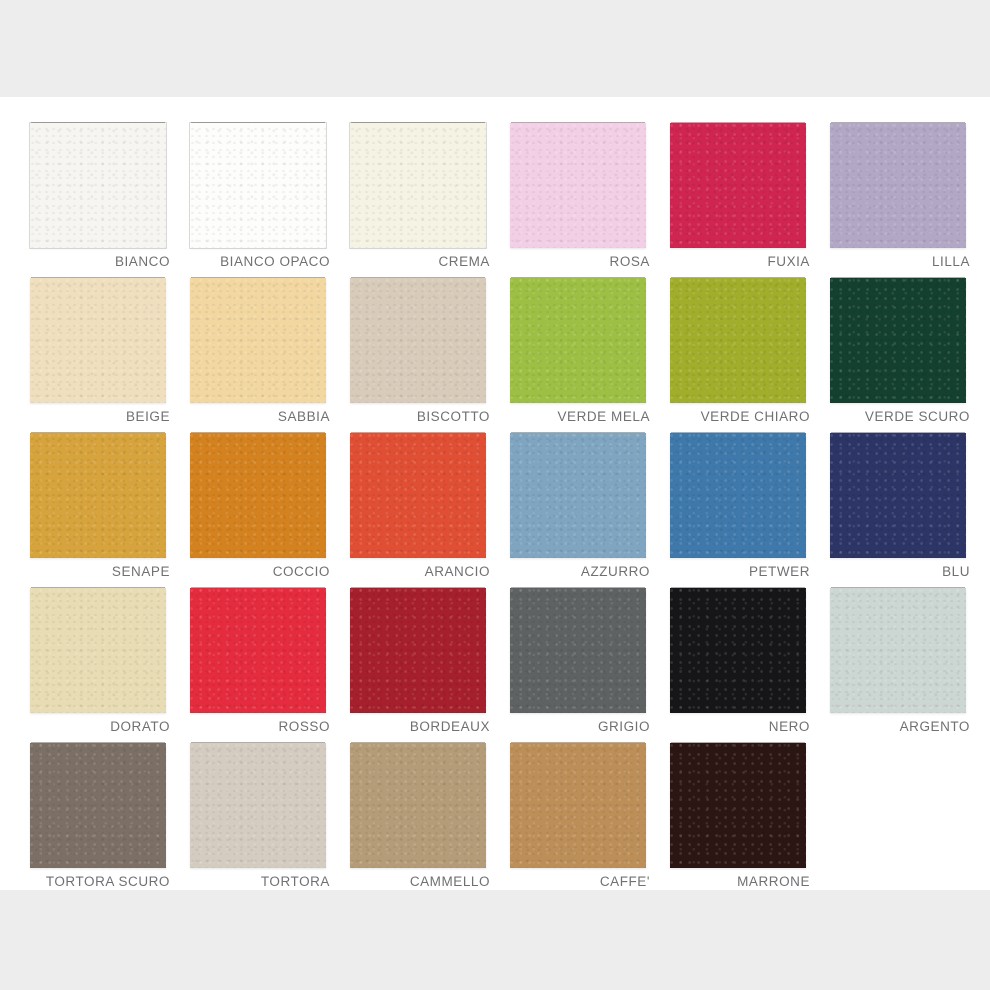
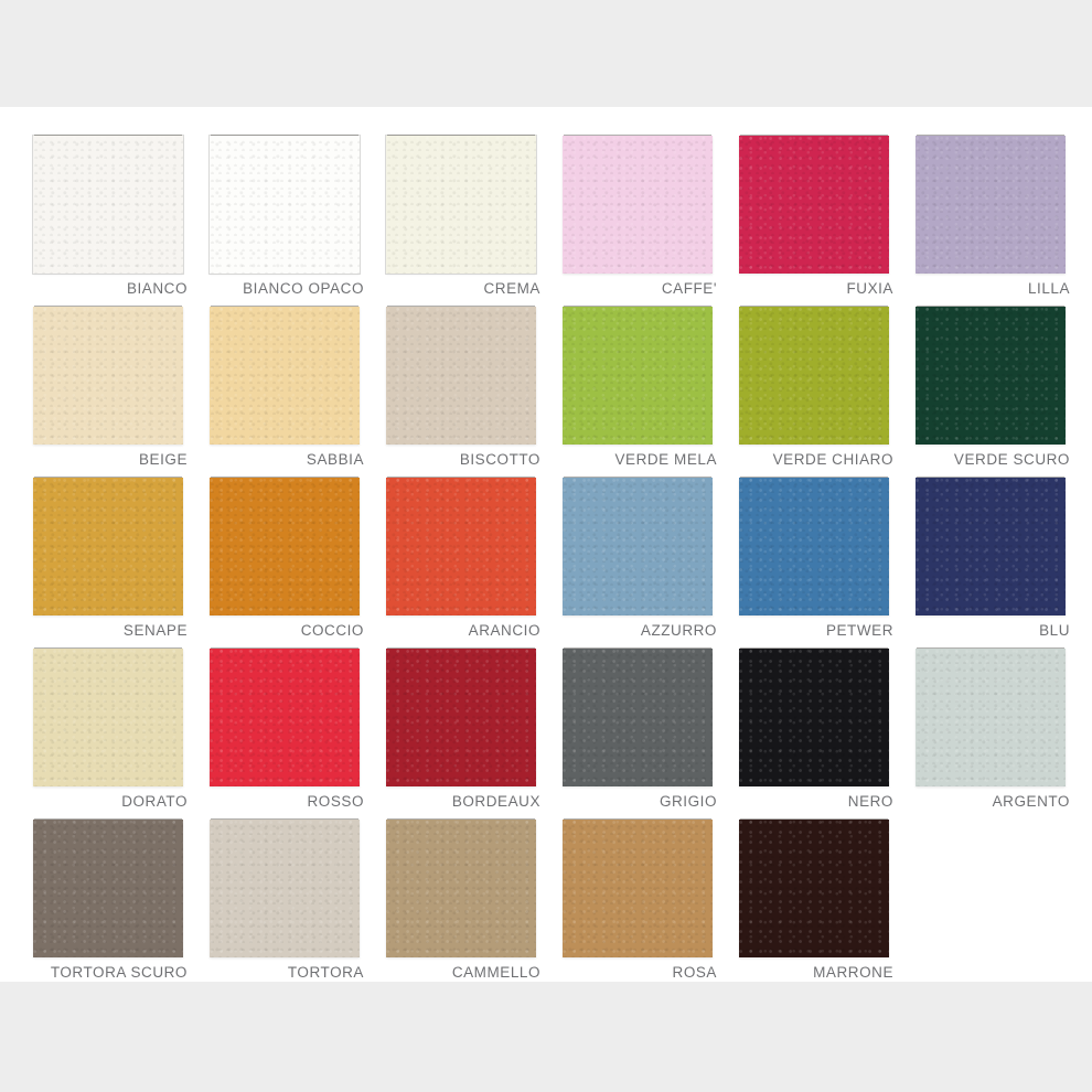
  BIANCO
  BIANCO OPACO
  CREMA
- ROSA
+ CAFFE'
  FUXIA
  LILLA
  BEIGE
  SABBIA
  BISCOTTO
  VERDE MELA
  VERDE CHIARO
  VERDE SCURO
  SENAPE
  COCCIO
  ARANCIO
  AZZURRO
  PETWER
  BLU
  DORATO
  ROSSO
  BORDEAUX
  GRIGIO
  NERO
  ARGENTO
  TORTORA SCURO
  TORTORA
  CAMMELLO
- CAFFE'
+ ROSA
  MARRONE
